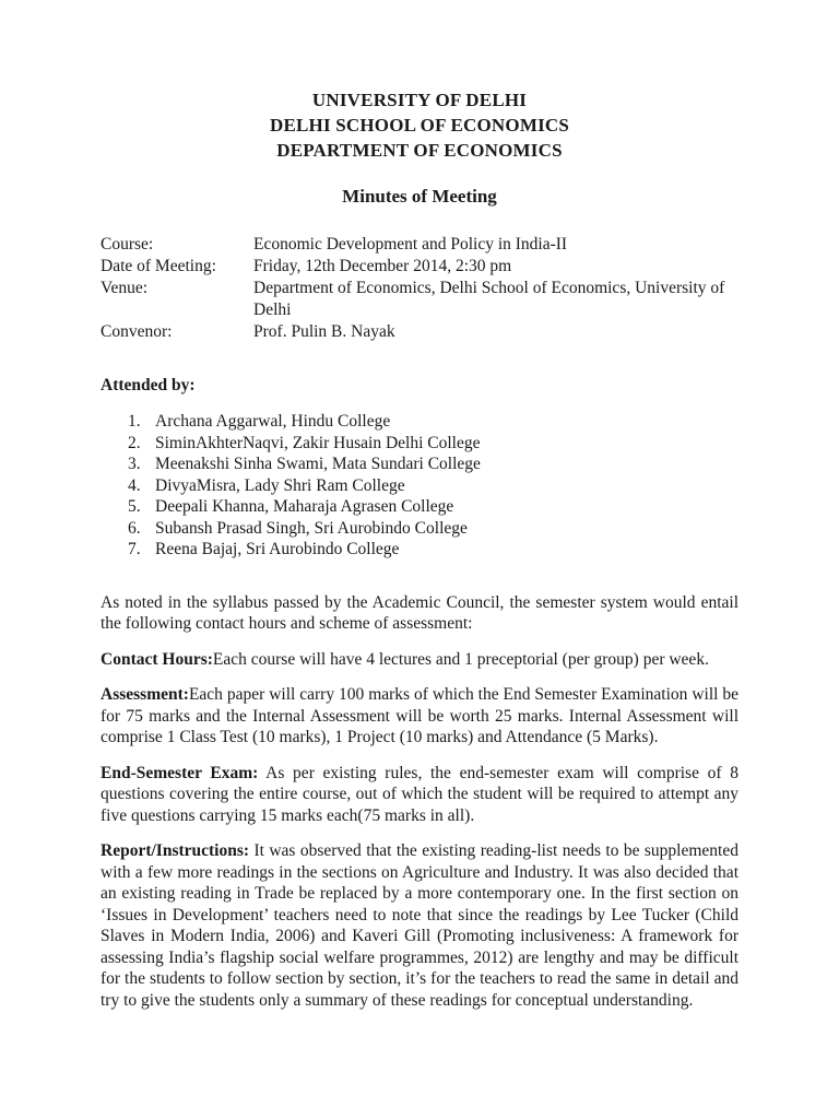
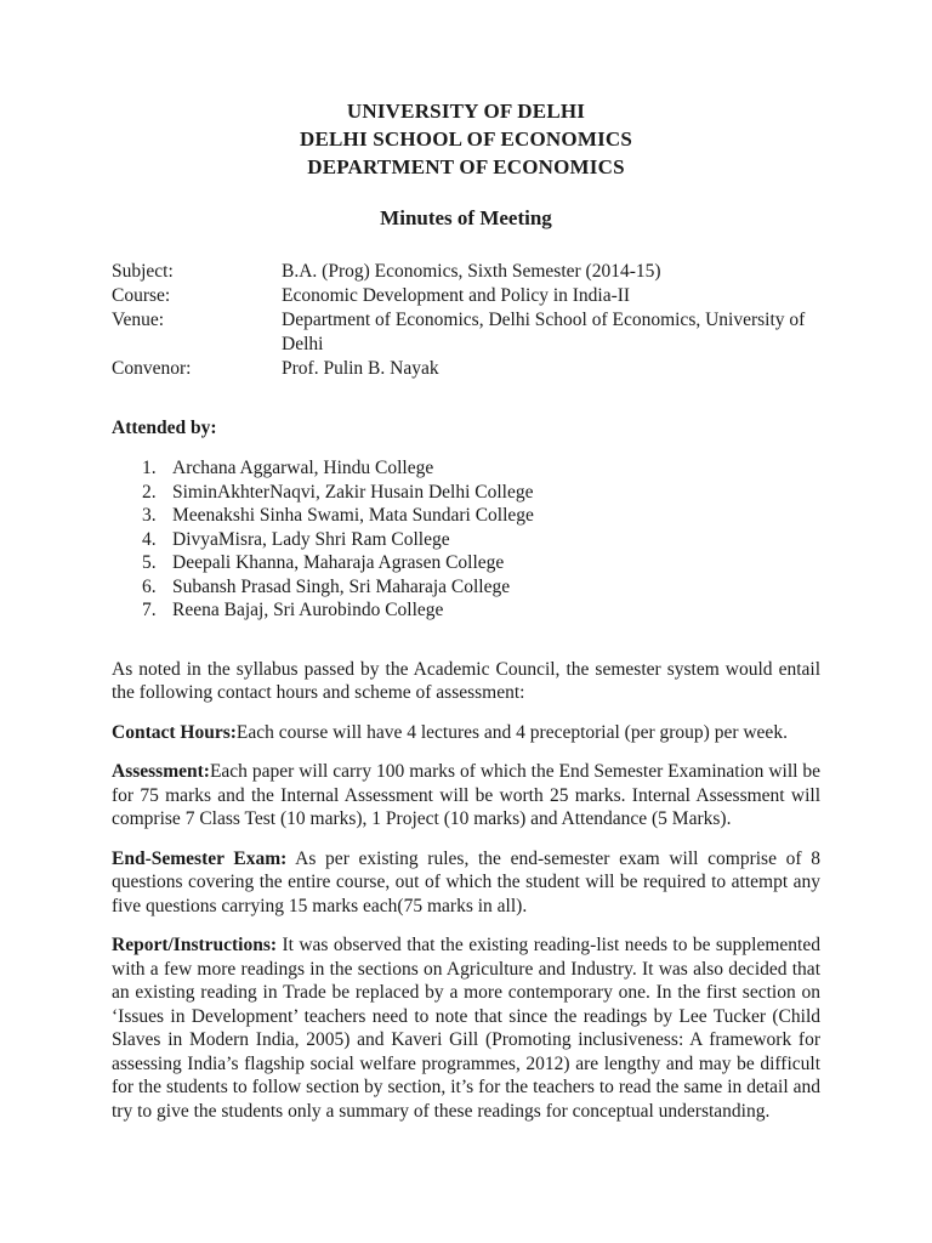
  UNIVERSITY OF DELHI
  DELHI SCHOOL OF ECONOMICS
  DEPARTMENT OF ECONOMICS
  Minutes of Meeting
+ Subject:
+ B.A. (Prog) Economics, Sixth Semester (2014-15)
  Course:
  Economic Development and Policy in India-II
- Date of Meeting:
- Friday, 12th December 2014, 2:30 pm
  Venue:
  Department of Economics, Delhi School of Economics, University of Delhi
  Convenor:
  Prof. Pulin B. Nayak
  Attended by:
  1.
  Archana Aggarwal, Hindu College
  2.
  SiminAkhterNaqvi, Zakir Husain Delhi College
  3.
  Meenakshi Sinha Swami, Mata Sundari College
  4.
  DivyaMisra, Lady Shri Ram College
  5.
  Deepali Khanna, Maharaja Agrasen College
  6.
- Subansh Prasad Singh, Sri Aurobindo College
+ Subansh Prasad Singh, Sri Maharaja College
  7.
  Reena Bajaj, Sri Aurobindo College
  As noted in the syllabus passed by the Academic Council, the semester system would entail the following contact hours and scheme of assessment:
- Contact Hours:Each course will have 4 lectures and 1 preceptorial (per group) per week.
+ Contact Hours:Each course will have 4 lectures and 4 preceptorial (per group) per week.
- Assessment:Each paper will carry 100 marks of which the End Semester Examination will be for 75 marks and the Internal Assessment will be worth 25 marks. Internal Assessment will comprise 1 Class Test (10 marks), 1 Project (10 marks) and Attendance (5 Marks).
+ Assessment:Each paper will carry 100 marks of which the End Semester Examination will be for 75 marks and the Internal Assessment will be worth 25 marks. Internal Assessment will comprise 7 Class Test (10 marks), 1 Project (10 marks) and Attendance (5 Marks).
  End-Semester Exam: As per existing rules, the end-semester exam will comprise of 8 questions covering the entire course, out of which the student will be required to attempt any five questions carrying 15 marks each(75 marks in all).
- Report/Instructions: It was observed that the existing reading-list needs to be supplemented with a few more readings in the sections on Agriculture and Industry. It was also decided that an existing reading in Trade be replaced by a more contemporary one. In the first section on ‘Issues in Development’ teachers need to note that since the readings by Lee Tucker (Child Slaves in Modern India, 2006) and Kaveri Gill (Promoting inclusiveness: A framework for assessing India’s flagship social welfare programmes, 2012) are lengthy and may be difficult for the students to follow section by section, it’s for the teachers to read the same in detail and try to give the students only a summary of these readings for conceptual understanding.
+ Report/Instructions: It was observed that the existing reading-list needs to be supplemented with a few more readings in the sections on Agriculture and Industry. It was also decided that an existing reading in Trade be replaced by a more contemporary one. In the first section on ‘Issues in Development’ teachers need to note that since the readings by Lee Tucker (Child Slaves in Modern India, 2005) and Kaveri Gill (Promoting inclusiveness: A framework for assessing India’s flagship social welfare programmes, 2012) are lengthy and may be difficult for the students to follow section by section, it’s for the teachers to read the same in detail and try to give the students only a summary of these readings for conceptual understanding.
